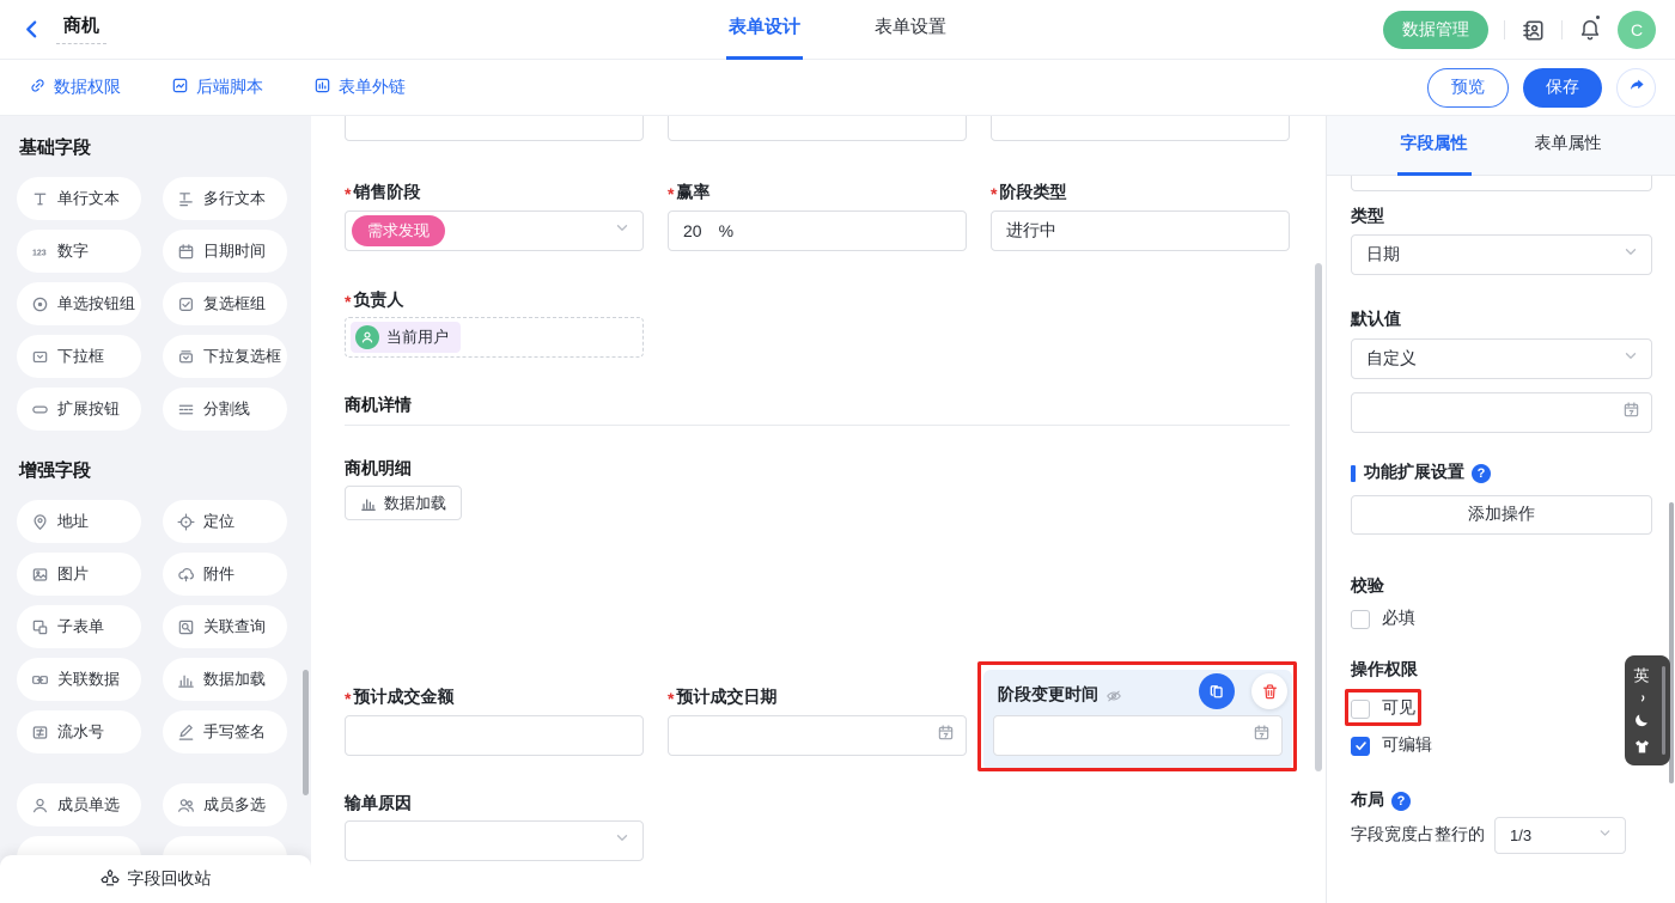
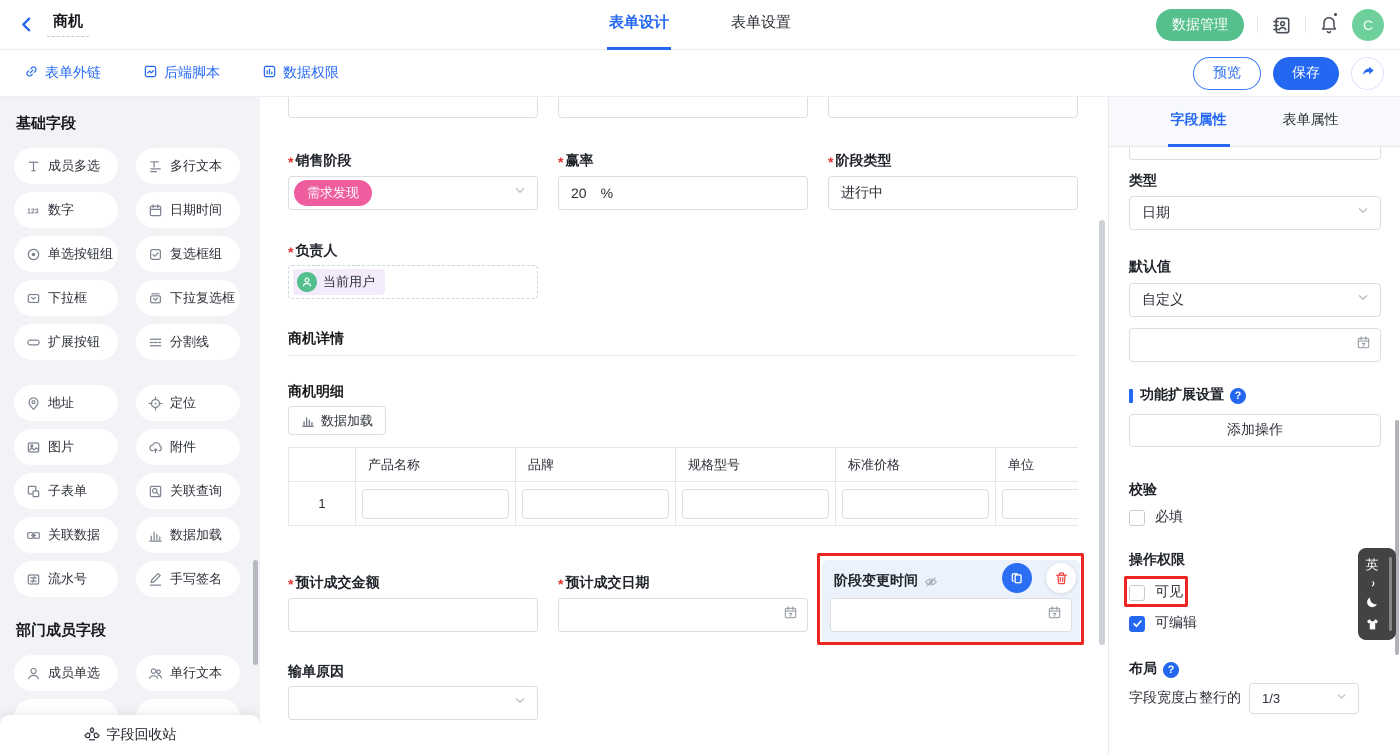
  商机
  表单设计
  表单设置
  数据管理
  C
- 数据权限
+ 表单外链
  后端脚本
- 表单外链
+ 数据权限
  预览
  保存
  基础字段
- 单行文本
+ 成员多选
  多行文本
  数字
  日期时间
  单选按钮组
  复选框组
  下拉框
  下拉复选框
  扩展按钮
  分割线
- 增强字段
  地址
  定位
  图片
  附件
  子表单
  关联查询
  关联数据
  数据加载
  流水号
  手写签名
+ 部门成员字段
  成员单选
- 成员多选
+ 单行文本
  字段回收站
  *
  销售阶段
  *
  赢率
  *
  阶段类型
  需求发现
  20
  %
  进行中
  *
  负责人
  当前用户
  商机详情
  商机明细
  数据加载
+ 	产品名称	品牌	规格型号	标准价格	单位
+ 1
  *
  预计成交金额
  *
  预计成交日期
  阶段变更时间
  输单原因
  字段属性
  表单属性
  类型
  日期
  默认值
  自定义
  功能扩展设置
  ?
  添加操作
  校验
  必填
  操作权限
  可见
  可编辑
  布局
  ?
  字段宽度占整行的
  1/3
  英
